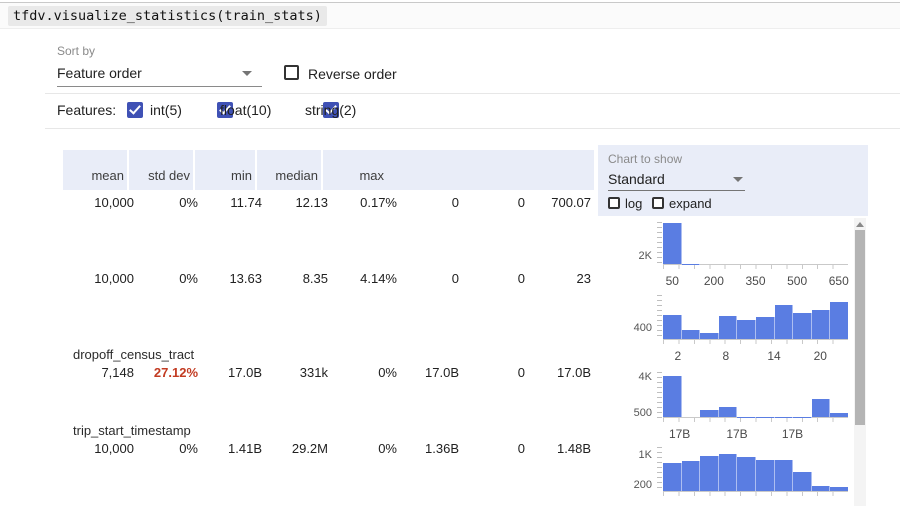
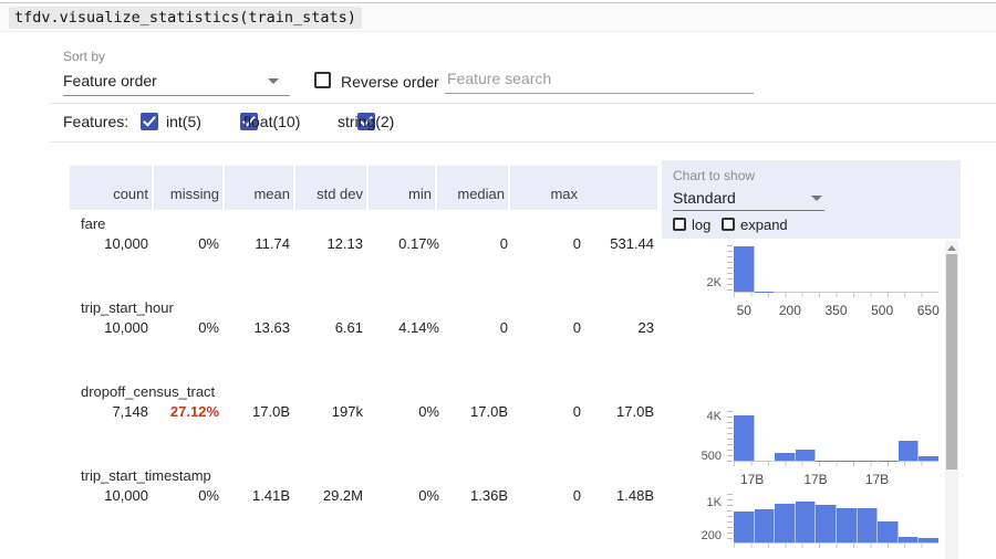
  tfdv.visualize_statistics(train_stats)
  Sort by
  Feature order
  Reverse order
+ Feature search
  Features:
  int(5)
  float(10)
  string(2)
+ count
+ missing
  mean
  std dev
  min
  median
  max
+ fare
  10,000
  0%
  11.74
  12.13
  0.17%
  0
  0
- 700.07
+ 531.44
+ trip_start_hour
  10,000
  0%
  13.63
- 8.35
+ 6.61
  4.14%
  0
  0
  23
  dropoff_census_tract
  7,148
  27.12%
  17.0B
- 331k
+ 197k
  0%
  17.0B
  0
  17.0B
  trip_start_timestamp
  10,000
  0%
  1.41B
  29.2M
  0%
  1.36B
  0
  1.48B
  Chart to show
  Standard
  log
  expand
  2K
  50
  200
  350
  500
  650
- 400
- 2
- 8
- 14
- 20
  4K
  500
  17B
  17B
  17B
  1K
  200
